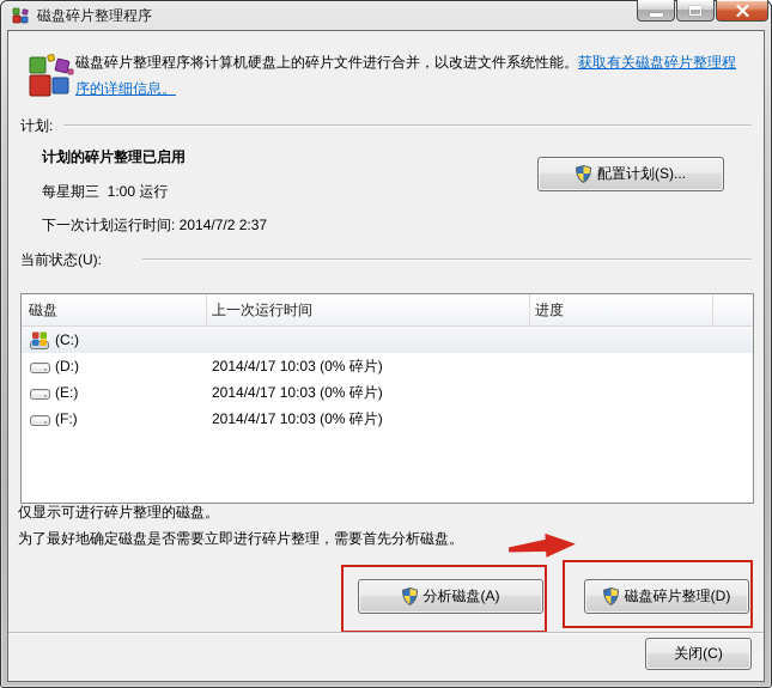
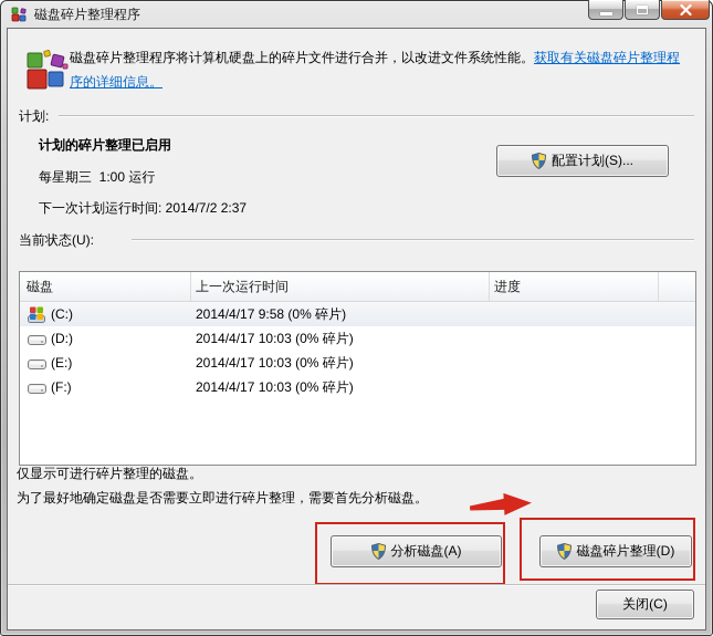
  磁盘碎片整理程序
  磁盘碎片整理程序将计算机硬盘上的碎片文件进行合并，以改进文件系统性能。获取有关磁盘碎片整理程序的详细信息。
  计划:
  计划的碎片整理已启用
  每星期三 1:00 运行
  下一次计划运行时间: 2014/7/2 2:37
  配置计划(S)...
  当前状态(U):
  磁盘
  上一次运行时间
  进度
  (C:)
+ 2014/4/17 9:58 (0% 碎片)
  (D:)
  2014/4/17 10:03 (0% 碎片)
  (E:)
  2014/4/17 10:03 (0% 碎片)
  (F:)
  2014/4/17 10:03 (0% 碎片)
  仅显示可进行碎片整理的磁盘。
  为了最好地确定磁盘是否需要立即进行碎片整理，需要首先分析磁盘。
  分析磁盘(A)
  磁盘碎片整理(D)
  关闭(C)
